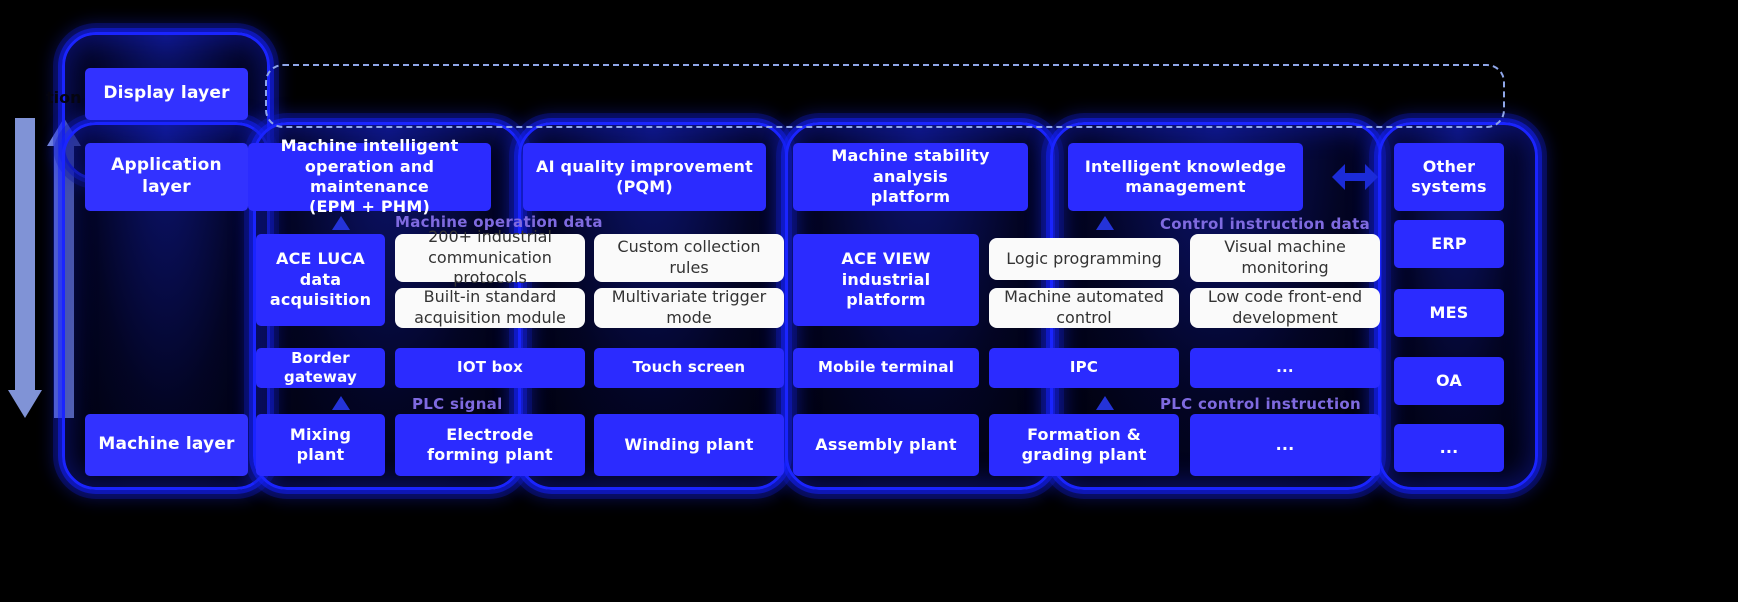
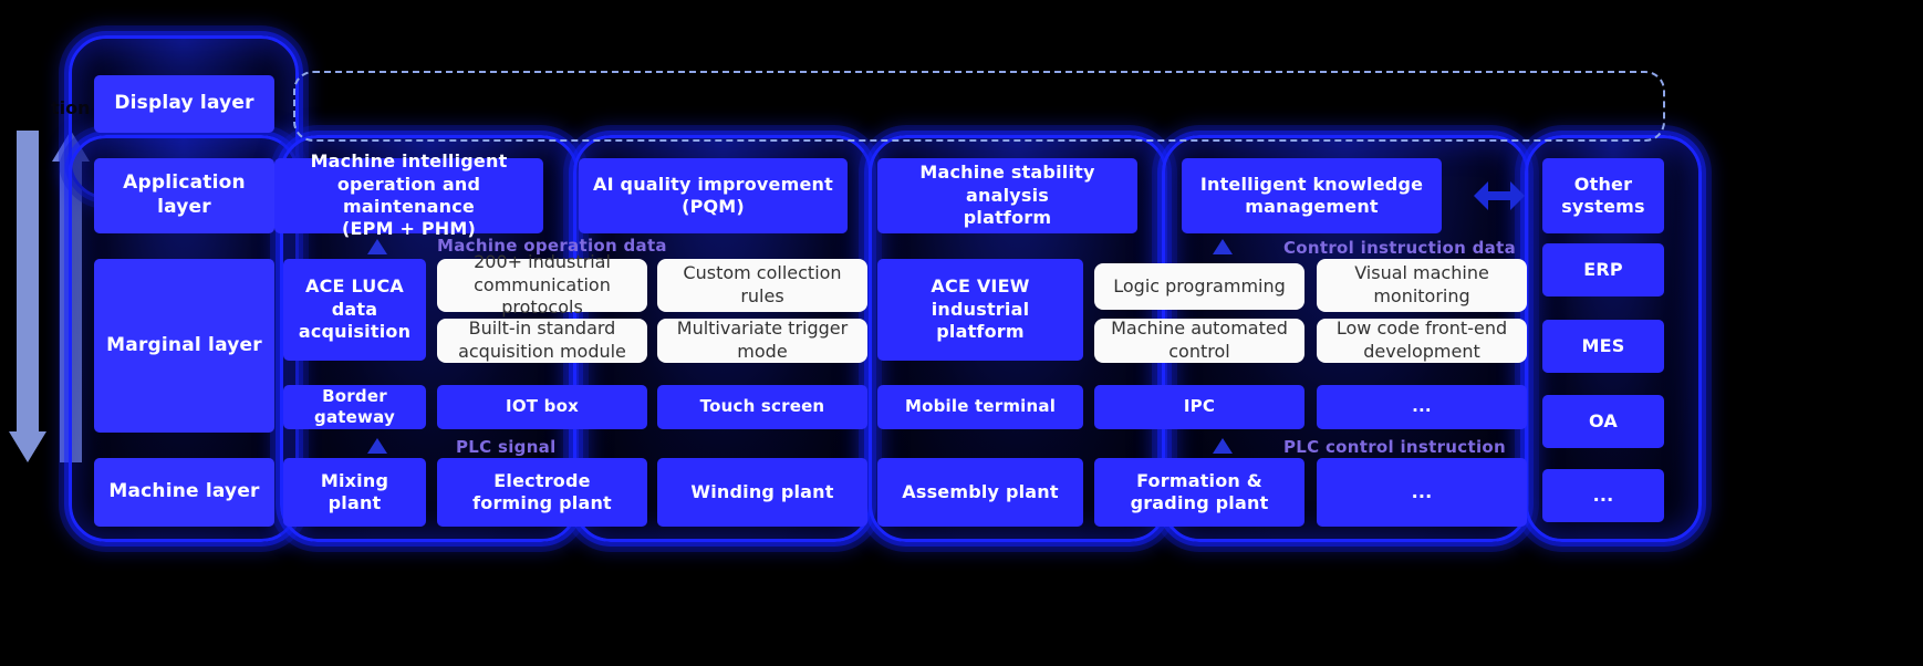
  tion
  Display layer
  Application
  layer
+ Marginal layer
  Machine layer
  Machine intelligent
  operation and maintenance
  (EPM + PHM)
  AI quality improvement
  (PQM)
  Machine stability analysis
  platform
  Intelligent knowledge
  management
  Machine operation data
  Control instruction data
  PLC signal
  PLC control instruction
  ACE LUCA data
  acquisition
  ACE VIEW industrial
  platform
  200+ industrial
  communication protocols
  Custom collection
  rules
  Built-in standard
  acquisition module
  Multivariate trigger
  mode
  Logic programming
  Visual machine
  monitoring
  Machine automated
  control
  Low code front-end
  development
  Border gateway
  IOT box
  Touch screen
  Mobile terminal
  IPC
  ...
  Mixing plant
  Electrode
  forming plant
  Winding plant
  Assembly plant
  Formation &
  grading plant
  ...
  Other
  systems
  ERP
  MES
  OA
  ...
